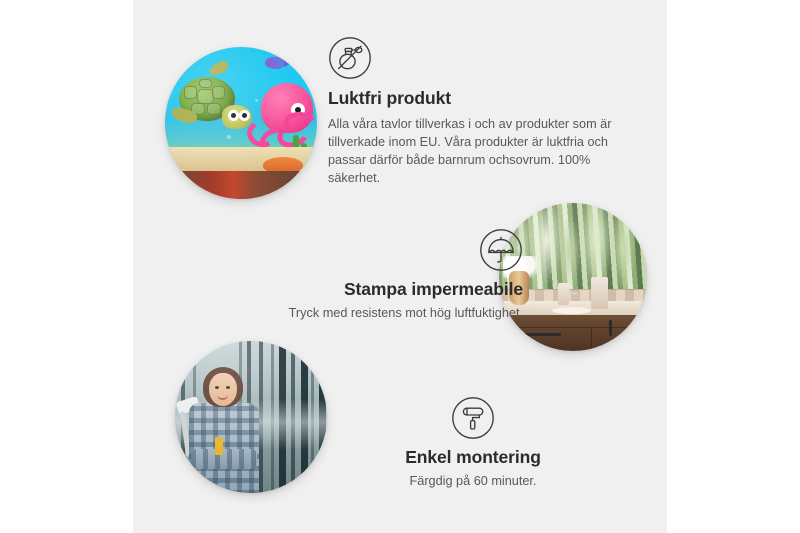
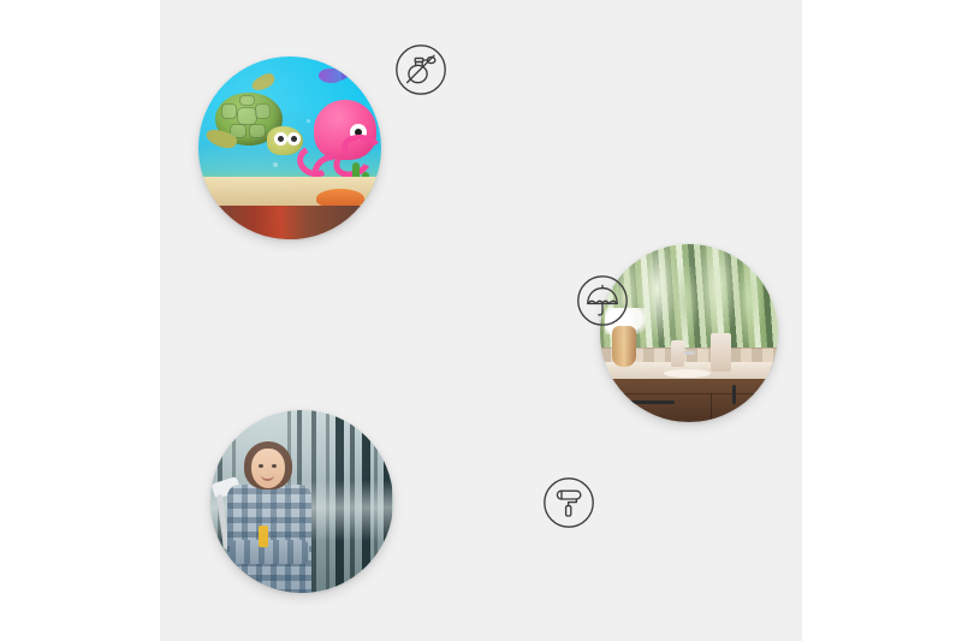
- Luktfri produkt
- Alla våra tavlor tillverkas i och av produkter som är tillverkade inom EU. Våra produkter är luktfria och passar därför både barnrum ochsovrum. 100% säkerhet.
- Stampa impermeabile
- Tryck med resistens mot hög luftfuktighet.
- Enkel montering
- Färgdig på 60 minuter.
